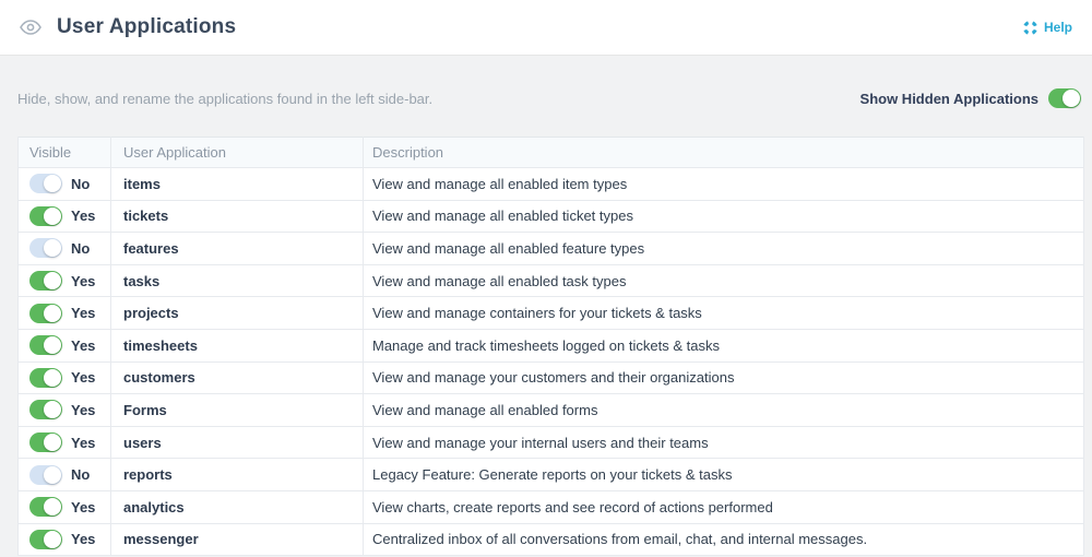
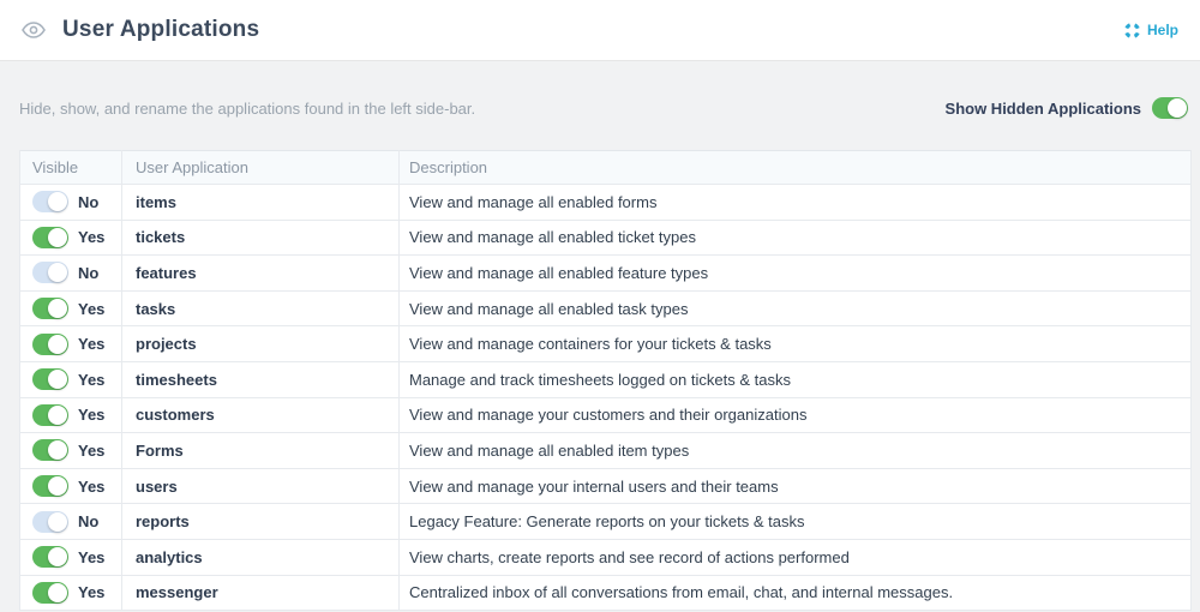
  User Applications
  Help
  Hide, show, and rename the applications found in the left side-bar.
  Show Hidden Applications
  Visible	User Application	Description
- No	items	View and manage all enabled item types
+ No	items	View and manage all enabled forms
  Yes	tickets	View and manage all enabled ticket types
  No	features	View and manage all enabled feature types
  Yes	tasks	View and manage all enabled task types
  Yes	projects	View and manage containers for your tickets & tasks
  Yes	timesheets	Manage and track timesheets logged on tickets & tasks
  Yes	customers	View and manage your customers and their organizations
- Yes	Forms	View and manage all enabled forms
+ Yes	Forms	View and manage all enabled item types
  Yes	users	View and manage your internal users and their teams
  No	reports	Legacy Feature: Generate reports on your tickets & tasks
  Yes	analytics	View charts, create reports and see record of actions performed
  Yes	messenger	Centralized inbox of all conversations from email, chat, and internal messages.
